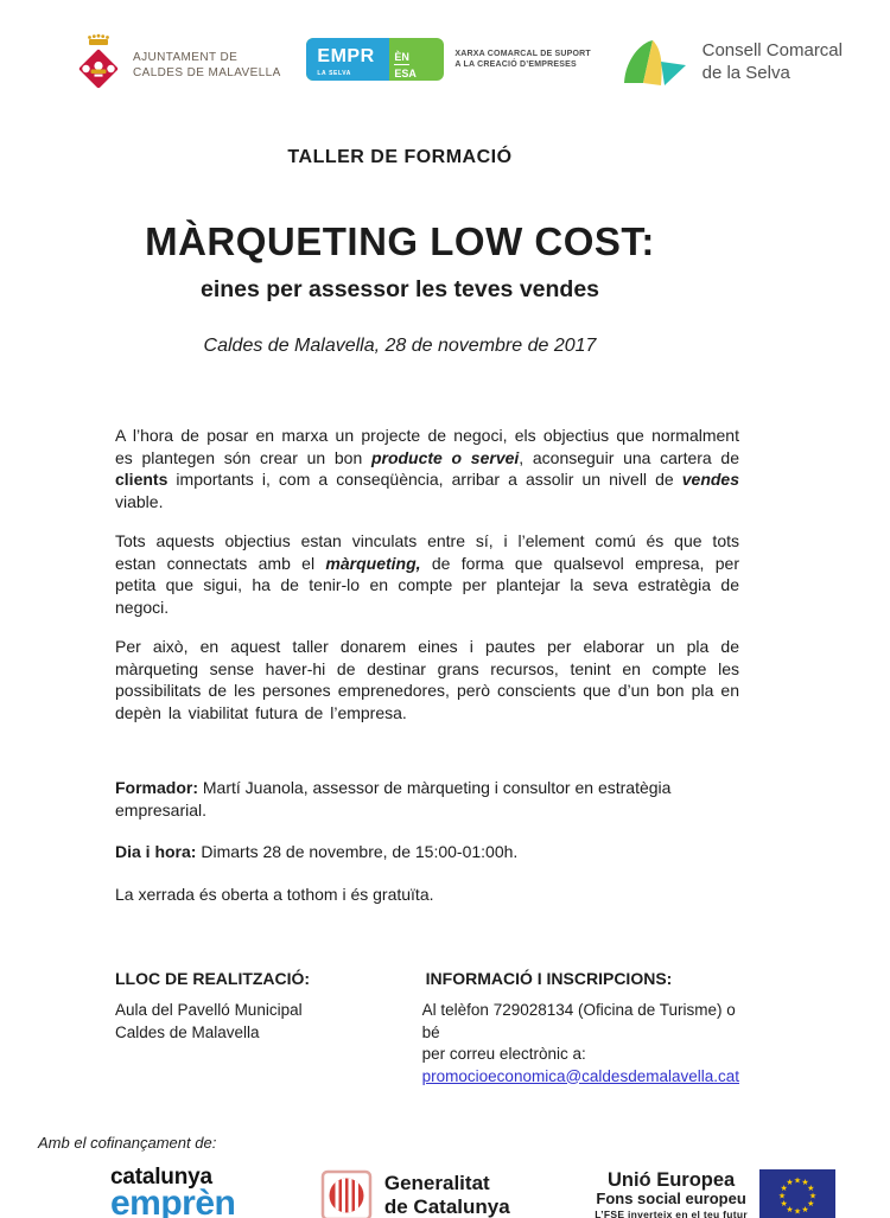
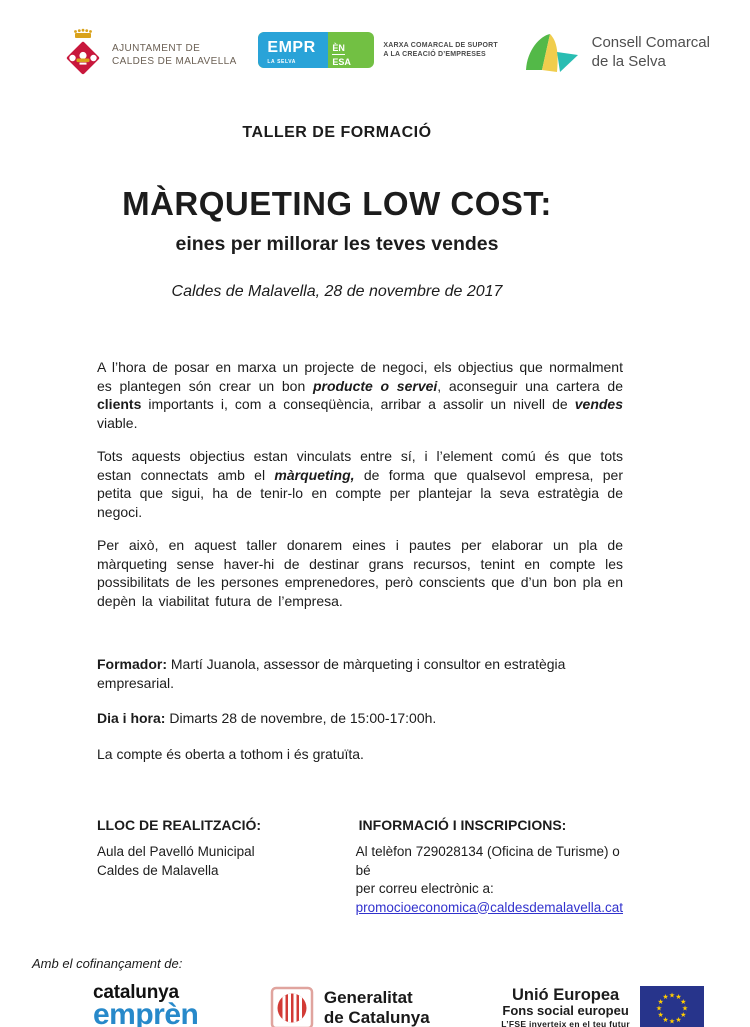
  AJUNTAMENT DE
  CALDES DE MALAVELLA
  EMPR
  ÈN
  ESA
  Consell Comarcal
  de la Selva
  TALLER DE FORMACIÓ
  MÀRQUETING LOW COST:
- eines per assessor les teves vendes
+ eines per millorar les teves vendes
  Caldes de Malavella, 28 de novembre de 2017
  A l’hora de posar en marxa un projecte de negoci, els objectius que normalment es plantegen són crear un bon producte o servei, aconseguir una cartera de clients importants i, com a conseqüència, arribar a assolir un nivell de vendes viable.
  Tots aquests objectius estan vinculats entre sí, i l’element comú és que tots estan connectats amb el màrqueting, de forma que qualsevol empresa, per petita que sigui, ha de tenir-lo en compte per plantejar la seva estratègia de negoci.
  Per això, en aquest taller donarem eines i pautes per elaborar un pla de màrqueting sense haver-hi de destinar grans recursos, tenint en compte les possibilitats de les persones emprenedores, però conscients que d’un bon pla en depèn la viabilitat futura de l’empresa.
  Formador: Martí Juanola, assessor de màrqueting i consultor en estratègia empresarial.
- Dia i hora: Dimarts 28 de novembre, de 15:00-01:00h.
+ Dia i hora: Dimarts 28 de novembre, de 15:00-17:00h.
- La xerrada és oberta a tothom i és gratuïta.
+ La compte és oberta a tothom i és gratuïta.
  LLOC DE REALITZACIÓ:
  Aula del Pavelló Municipal
  Caldes de Malavella
  INFORMACIÓ I INSCRIPCIONS:
  Al telèfon 729028134 (Oficina de Turisme) o bé
  per correu electrònic a:
  promocioeconomica@caldesdemalavella.cat
  Amb el cofinançament de:
  catalunya
  emprèn
  Generalitat
  de Catalunya
  Unió Europea
  Fons social europeu
  L’FSE inverteix en el teu futur
  ★
  ★
  ★
  ★
  ★
  ★
  ★
  ★
  ★
  ★
  ★
  ★
